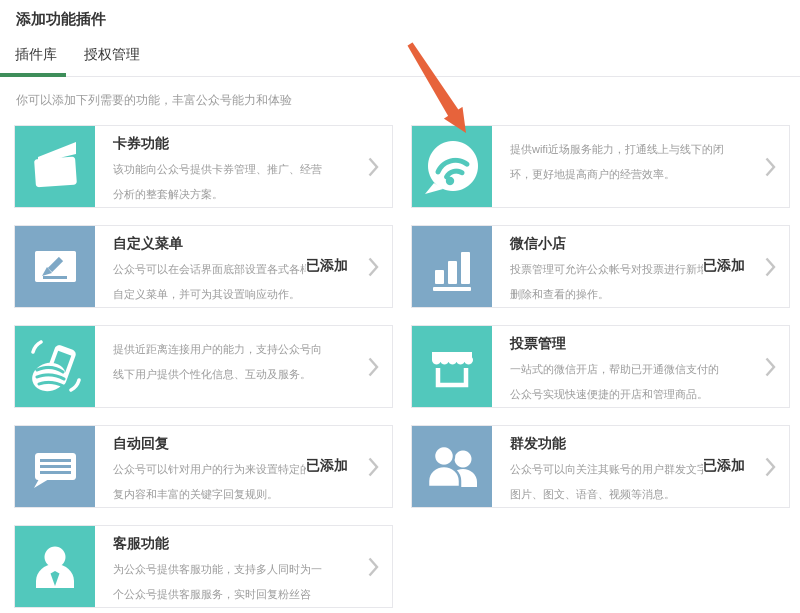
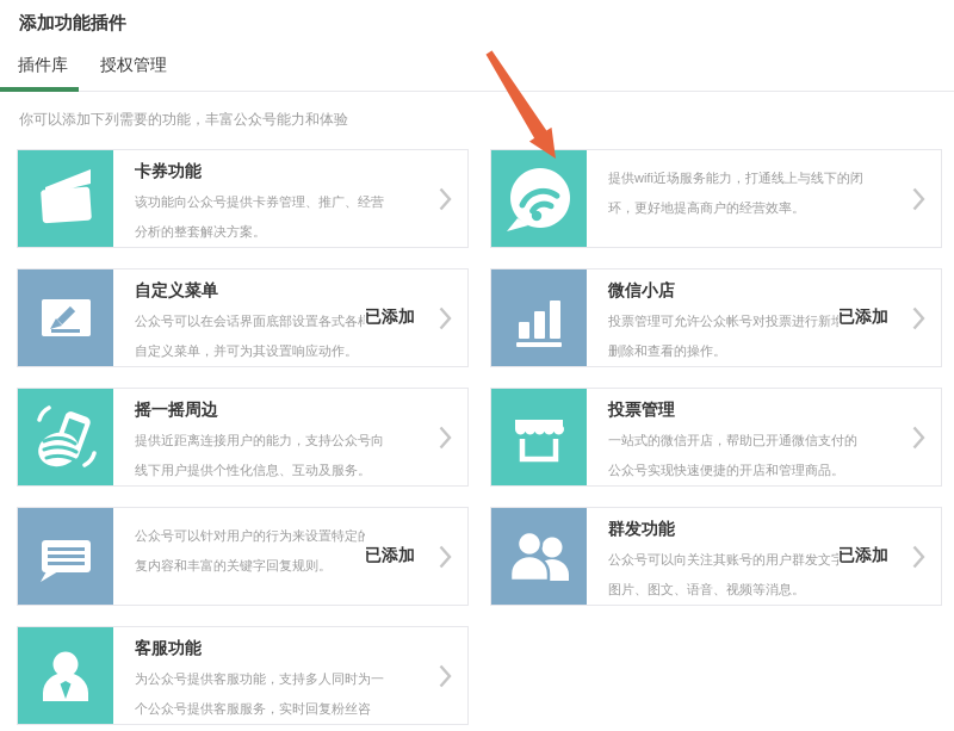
  添加功能插件
  插件库 授权管理
  你可以添加下列需要的功能，丰富公众号能力和体验
  卡券功能
  该功能向公众号提供卡券管理、推广、经营分析的整套解决方案。
  提供wifi近场服务能力，打通线上与线下的闭环，更好地提高商户的经营效率。
  自定义菜单
  公众号可以在会话界面底部设置各式各样自定义菜单，并可为其设置响应动作。
  已添加
  微信小店
  投票管理可允许公众帐号对投票进行新增删除和查看的操作。
  已添加
+ 摇一摇周边
  提供近距离连接用户的能力，支持公众号向线下用户提供个性化信息、互动及服务。
  投票管理
  一站式的微信开店，帮助已开通微信支付的公众号实现快速便捷的开店和管理商品。
- 自动回复
  公众号可以针对用户的行为来设置特定的复内容和丰富的关键字回复规则。
  已添加
  群发功能
  公众号可以向关注其账号的用户群发文字图片、图文、语音、视频等消息。
  已添加
  客服功能
  为公众号提供客服功能，支持多人同时为一个公众号提供客服服务，实时回复粉丝咨
